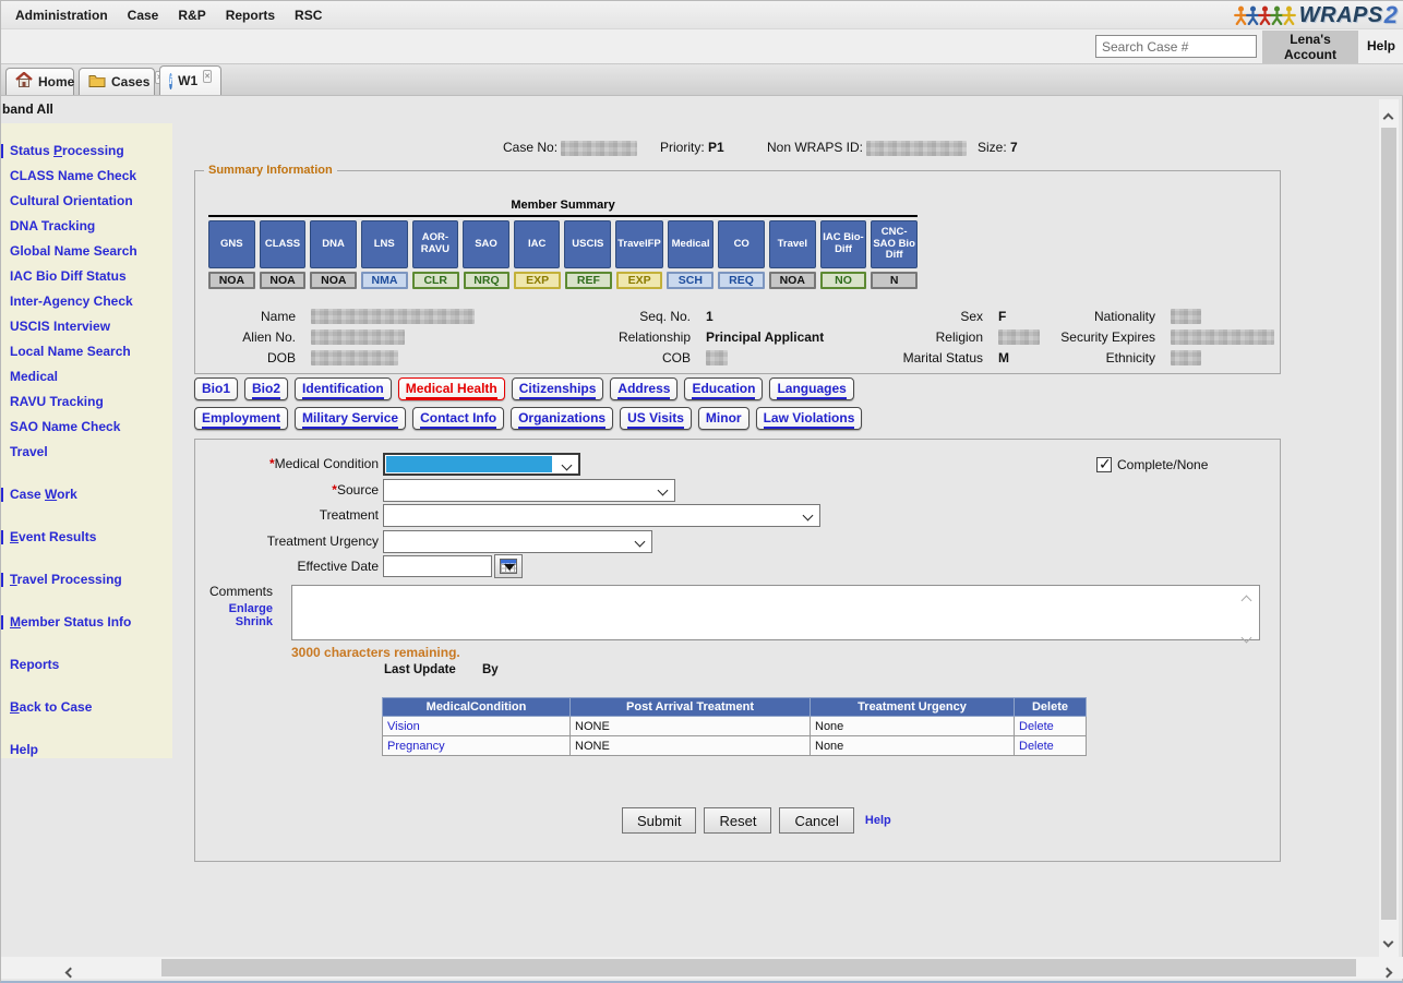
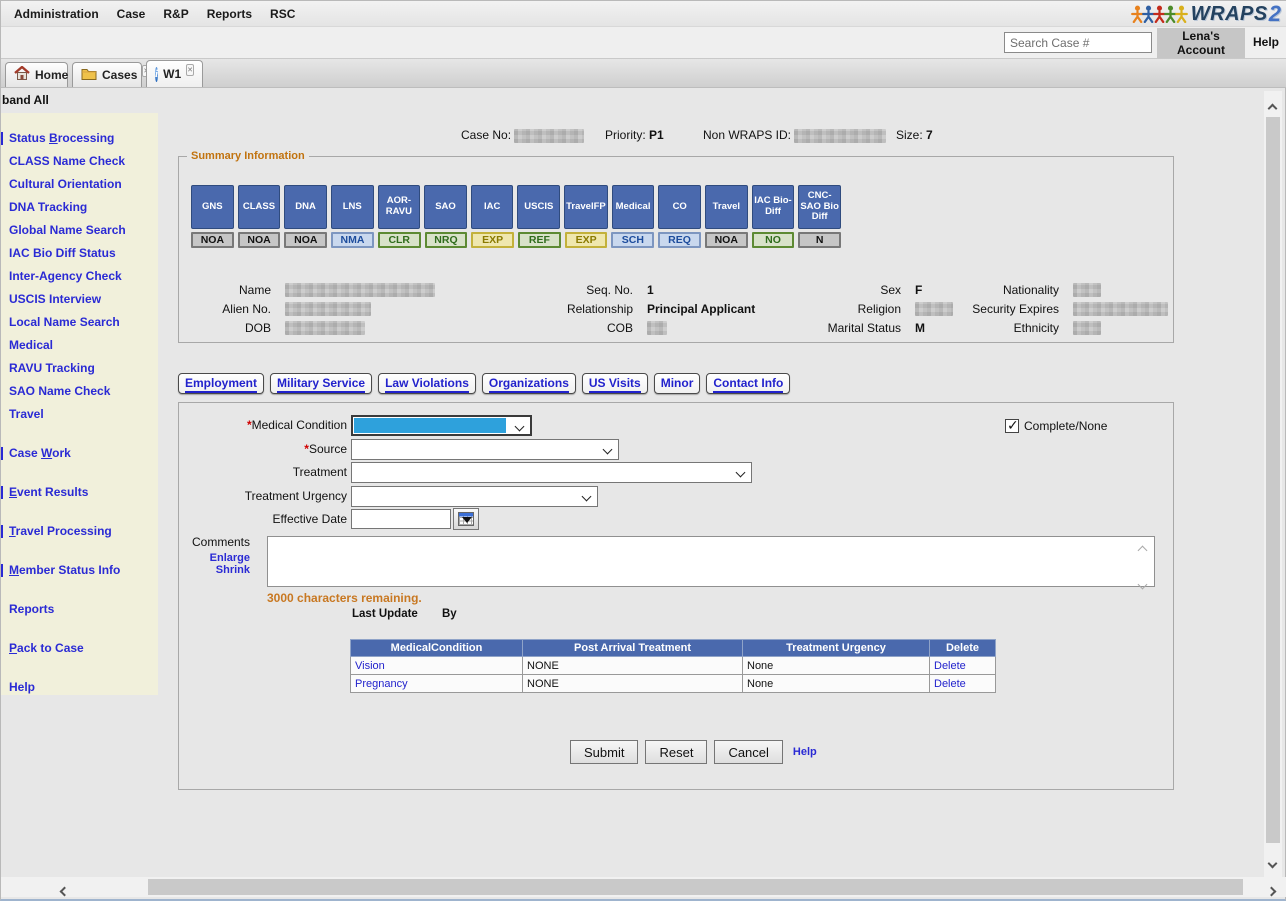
  Administration
  Case
  R&P
  Reports
  RSC
  WRAPS
  2
  Search Case #
  Lena's Account
  Help
  Home
  Cases
  W1
  band All
- Status Processing
+ Status Brocessing
  CLASS Name Check
  Cultural Orientation
  DNA Tracking
  Global Name Search
  IAC Bio Diff Status
  Inter-Agency Check
  USCIS Interview
  Local Name Search
  Medical
  RAVU Tracking
  SAO Name Check
  Travel
  Case Work
  Event Results
  Travel Processing
  Member Status Info
  Reports
- Back to Case
+ Pack to Case
  Help
  Case No:
  Priority: P1
  Non WRAPS ID:
  Size: 7
  Summary Information
- Member Summary
  GNS
  CLASS
  DNA
  LNS
  AOR-RAVU
  SAO
  IAC
  USCIS
  TravelFP
  Medical
  CO
  Travel
  IAC Bio-Diff
  CNC-SAO Bio Diff
  NOA
  NOA
  NOA
  NMA
  CLR
  NRQ
  EXP
  REF
  EXP
  SCH
  REQ
  NOA
  NO
  N
  Name
  Alien No.
  DOB
  Seq. No.
  1
  Relationship
  Principal Applicant
  COB
  Sex
  F
  Religion
  Marital Status
  M
  Nationality
  Security Expires
  Ethnicity
- Bio1
- Bio2
- Identification
- Medical Health
- Citizenships
- Address
- Education
- Languages
  Employment
  Military Service
- Contact Info
+ Law Violations
  Organizations
  US Visits
  Minor
- Law Violations
+ Contact Info
  *Medical Condition
  *Source
  Treatment
  Treatment Urgency
  Effective Date
  Complete/None
  Comments
  Enlarge Shrink
  3000 characters remaining.
  Last Update
  By
  MedicalCondition	Post Arrival Treatment	Treatment Urgency	Delete
  Vision	NONE	None	Delete
  Pregnancy	NONE	None	Delete
  Submit
  Reset
  Cancel
  Help
